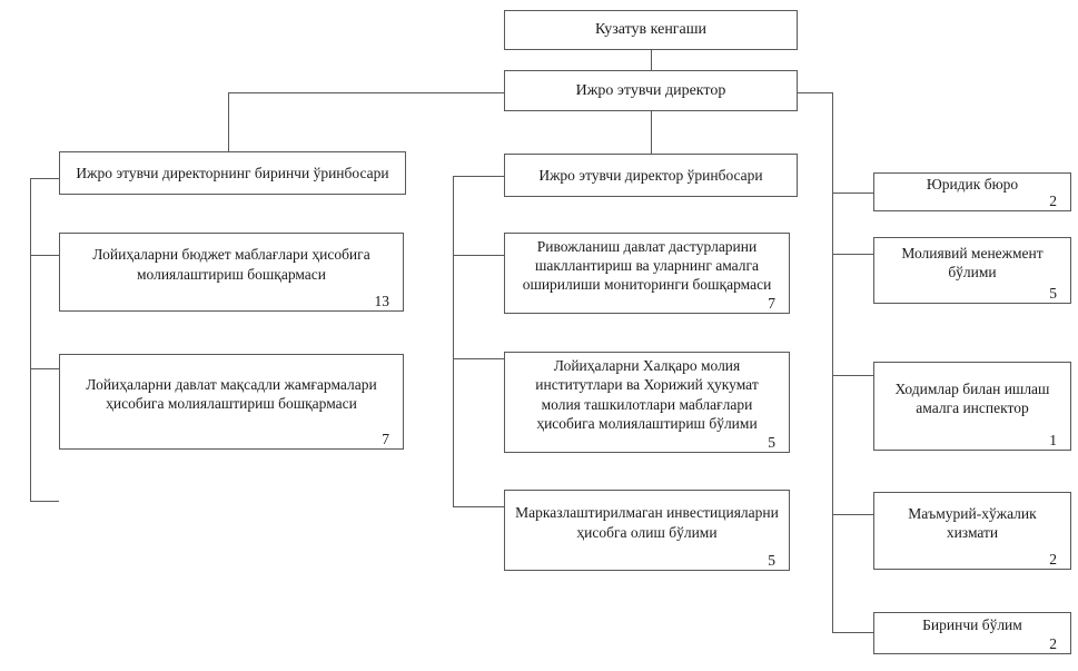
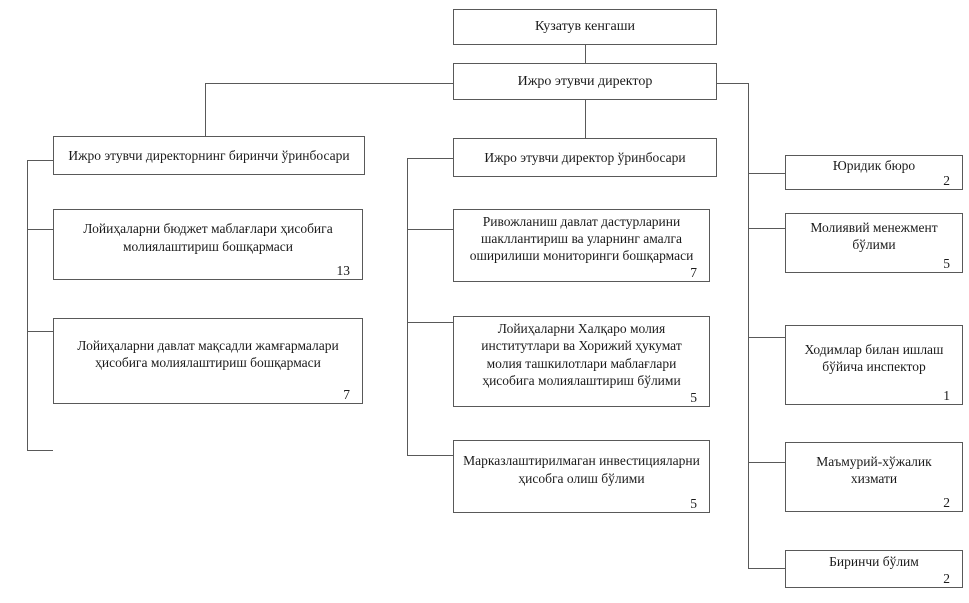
  Кузатув кенгаши
  Ижро этувчи директор
  Ижро этувчи директорнинг биринчи ўринбосари
  Ижро этувчи директор ўринбосари
  Лойиҳаларни бюджет маблағлари ҳисобига молиялаштириш бошқармаси
  13
  Лойиҳаларни давлат мақсадли жамғармалари ҳисобига молиялаштириш бошқармаси
  7
  Ривожланиш давлат дастурларини шакллантириш ва уларнинг амалга оширилиши мониторинги бошқармаси
  7
  Лойиҳаларни Халқаро молия институтлари ва Хорижий ҳукумат молия ташкилотлари маблағлари ҳисобига молиялаштириш бўлими
  5
  Марказлаштирилмаган инвестицияларни ҳисобга олиш бўлими
  5
  Юридик бюро
  2
  Молиявий менежмент бўлими
  5
- Ходимлар билан ишлаш амалга инспектор
+ Ходимлар билан ишлаш бўйича инспектор
  1
  Маъмурий-хўжалик хизмати
  2
  Биринчи бўлим
  2
